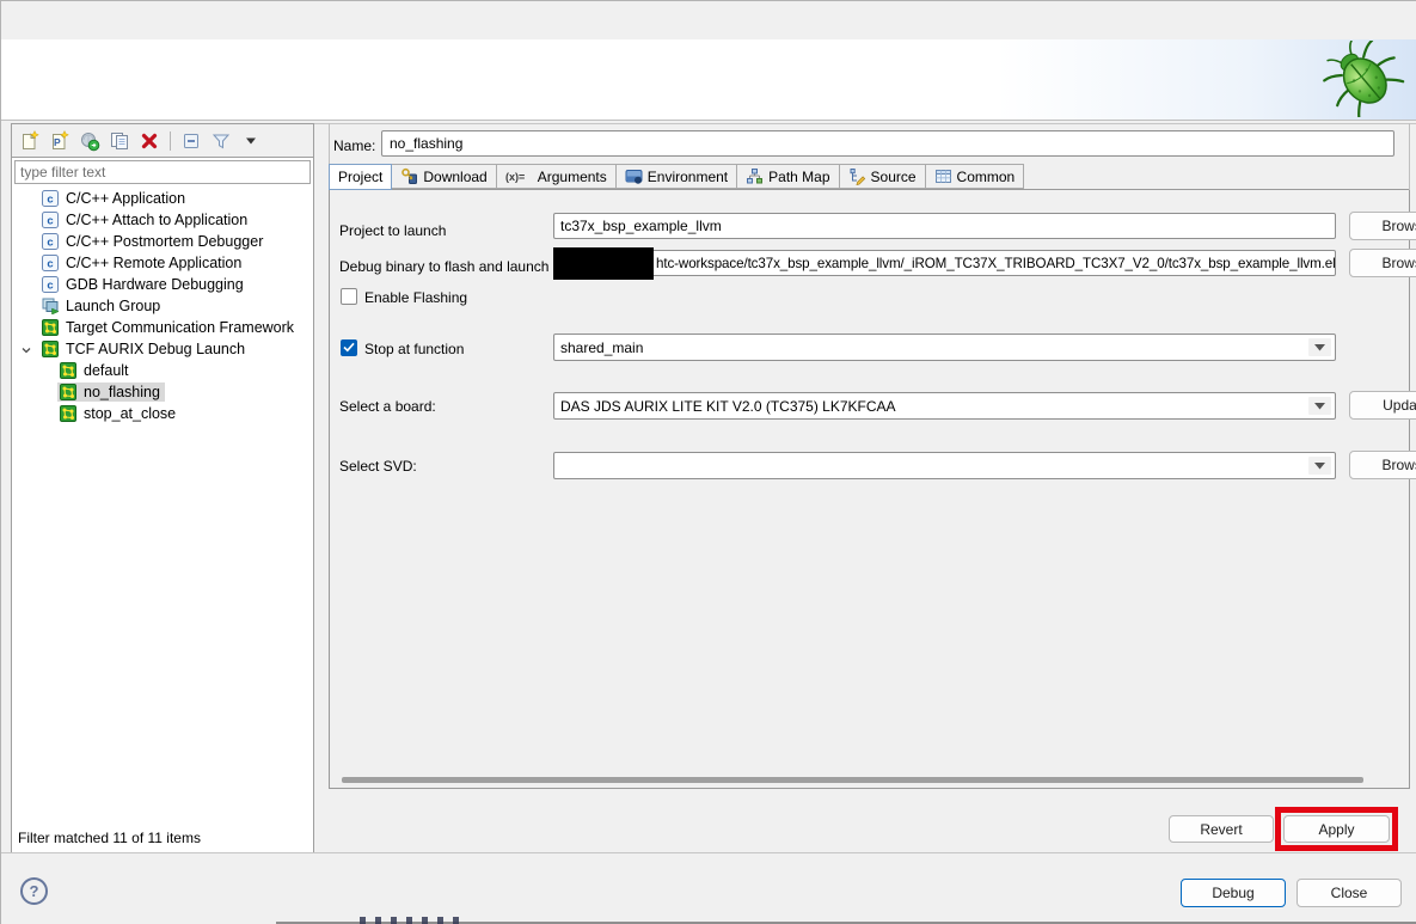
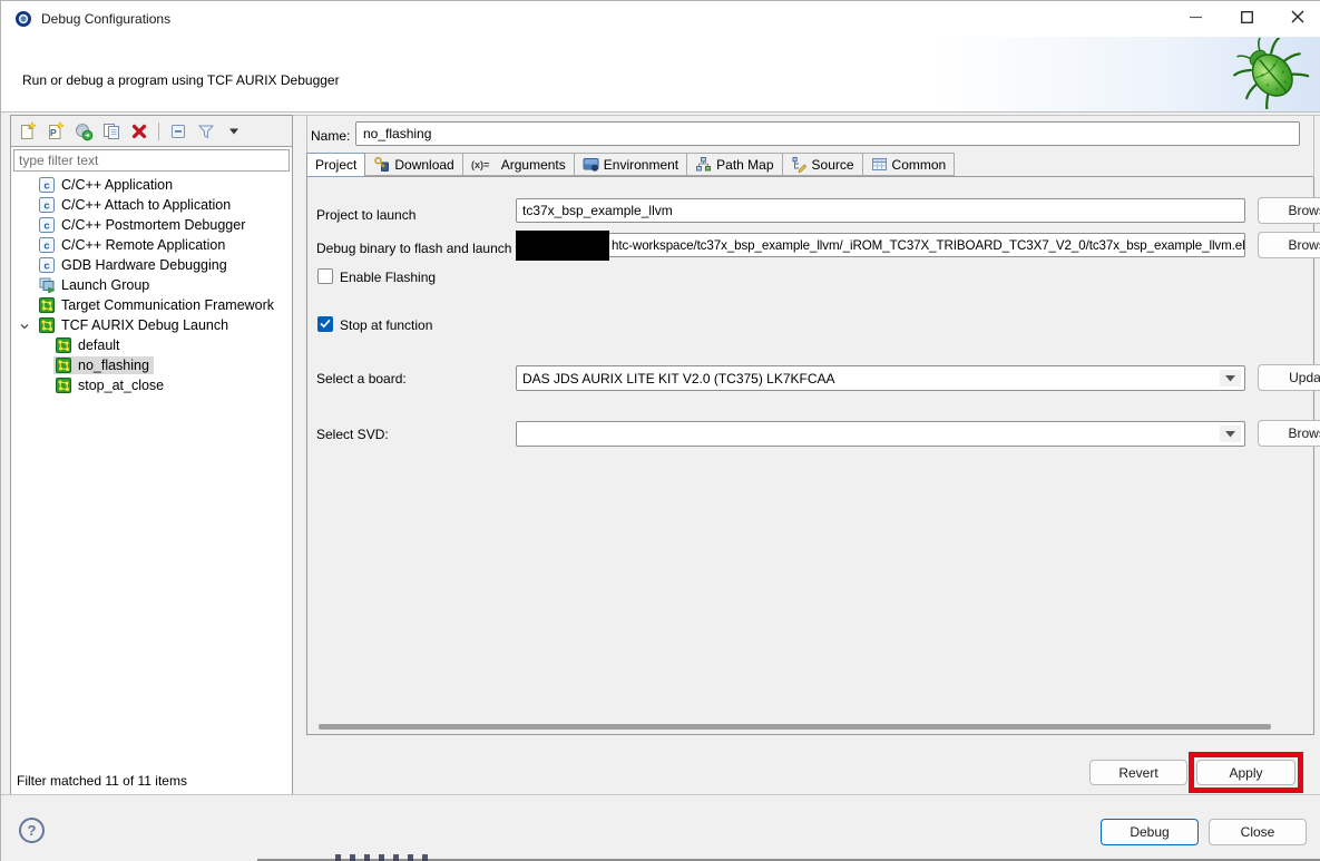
+ Debug Configurations
+ Run or debug a program using TCF AURIX Debugger
  P
  type filter text
  c
  C/C++ Application
  c
  C/C++ Attach to Application
  c
  C/C++ Postmortem Debugger
  c
  C/C++ Remote Application
  c
  GDB Hardware Debugging
  Launch Group
  Target Communication Framework
  TCF AURIX Debug Launch
  default
  no_flashing
  stop_at_close
  Filter matched 11 of 11 items
  Name:
  no_flashing
  Project
  Download
  (x)=
  Arguments
  Environment
  Path Map
  Source
  Common
  Project to launch
  tc37x_bsp_example_llvm
  Debug binary to flash and launch
  htc-workspace/tc37x_bsp_example_llvm/_iROM_TC37X_TRIBOARD_TC3X7_V2_0/tc37x_bsp_example_llvm.el
  Enable Flashing
  Stop at function
- shared_main
  Select a board:
  DAS JDS AURIX LITE KIT V2.0 (TC375) LK7KFCAA
  Select SVD:
  Revert
  Apply
  ?
  Debug
  Close
